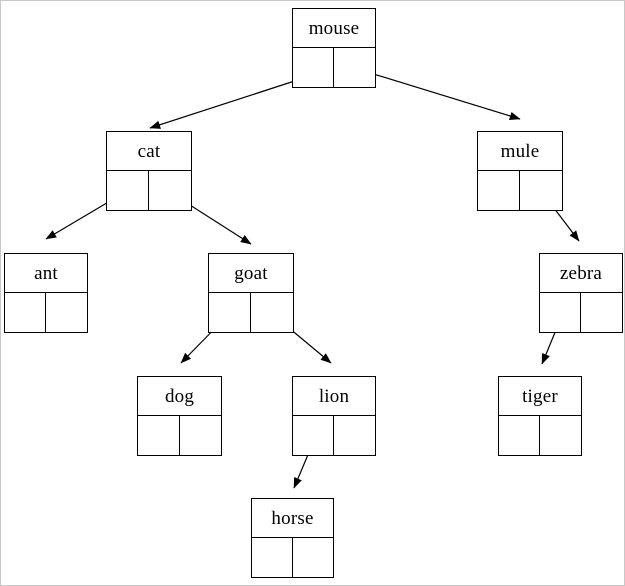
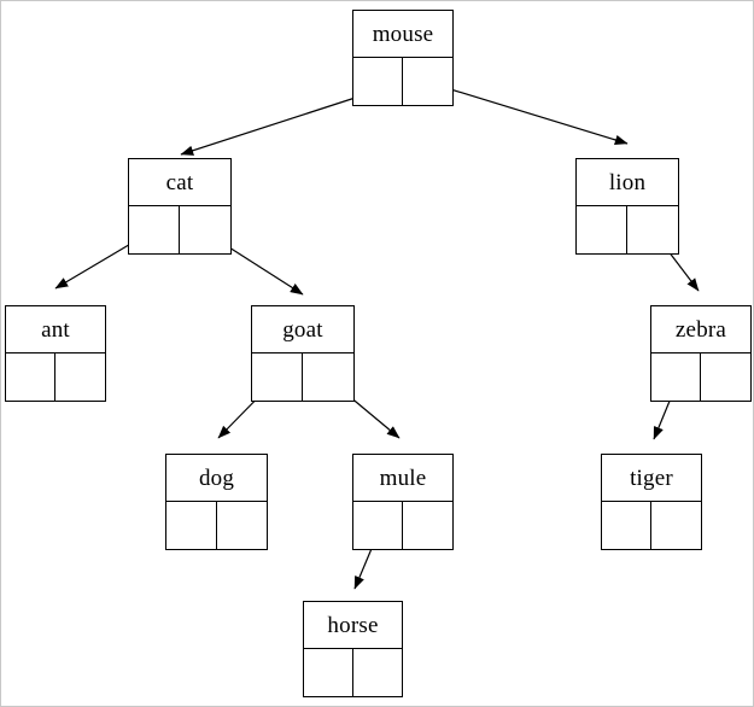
  mouse
  cat
- mule
+ lion
  ant
  goat
  zebra
  dog
- lion
+ mule
  tiger
  horse
